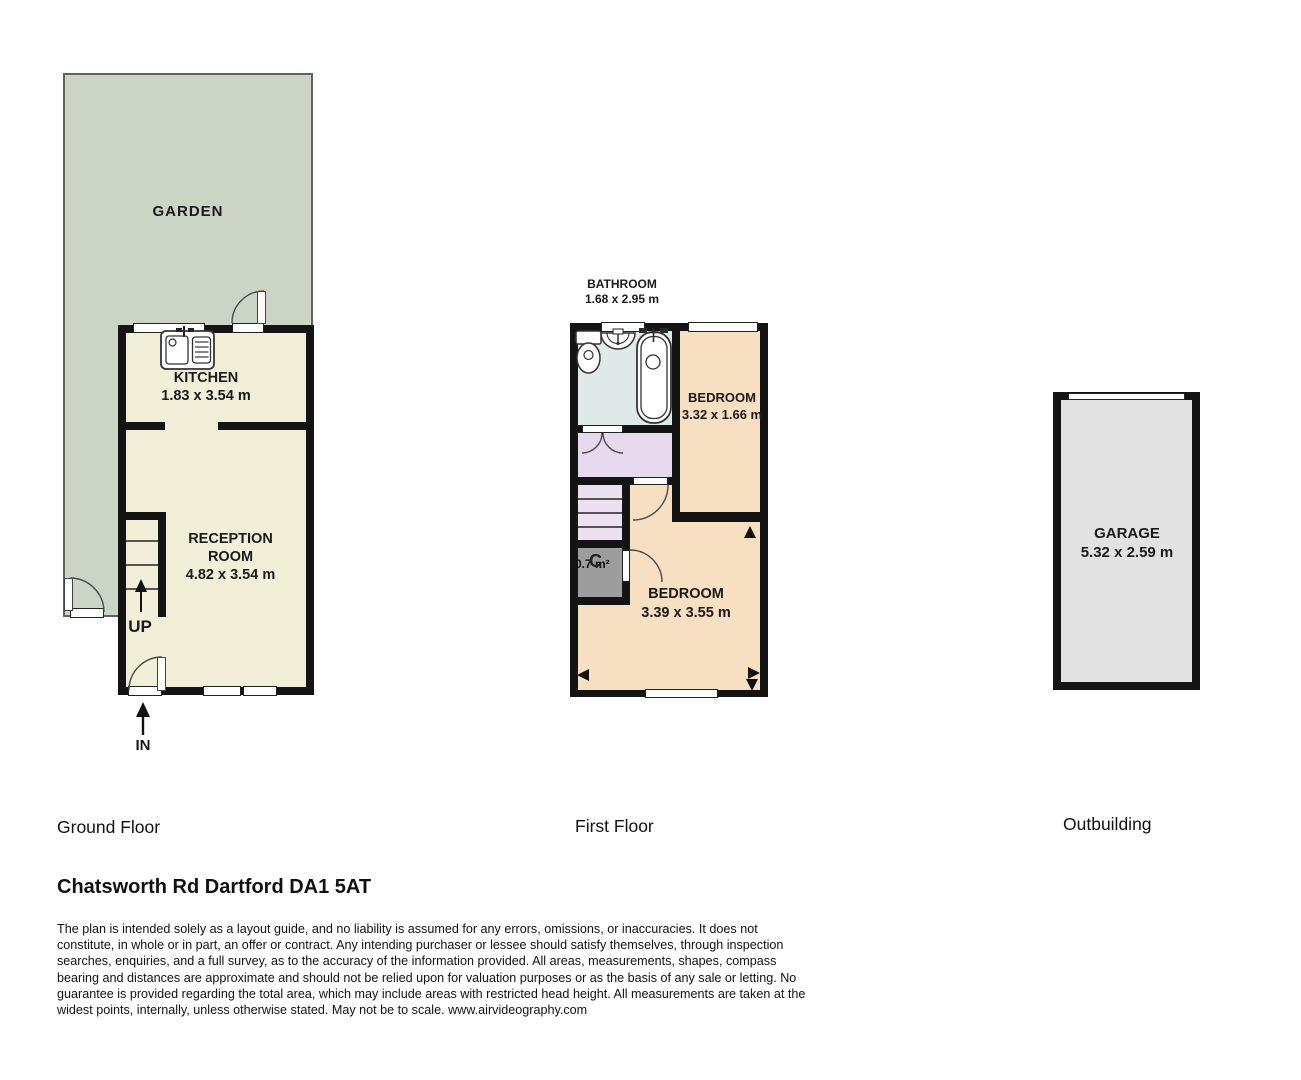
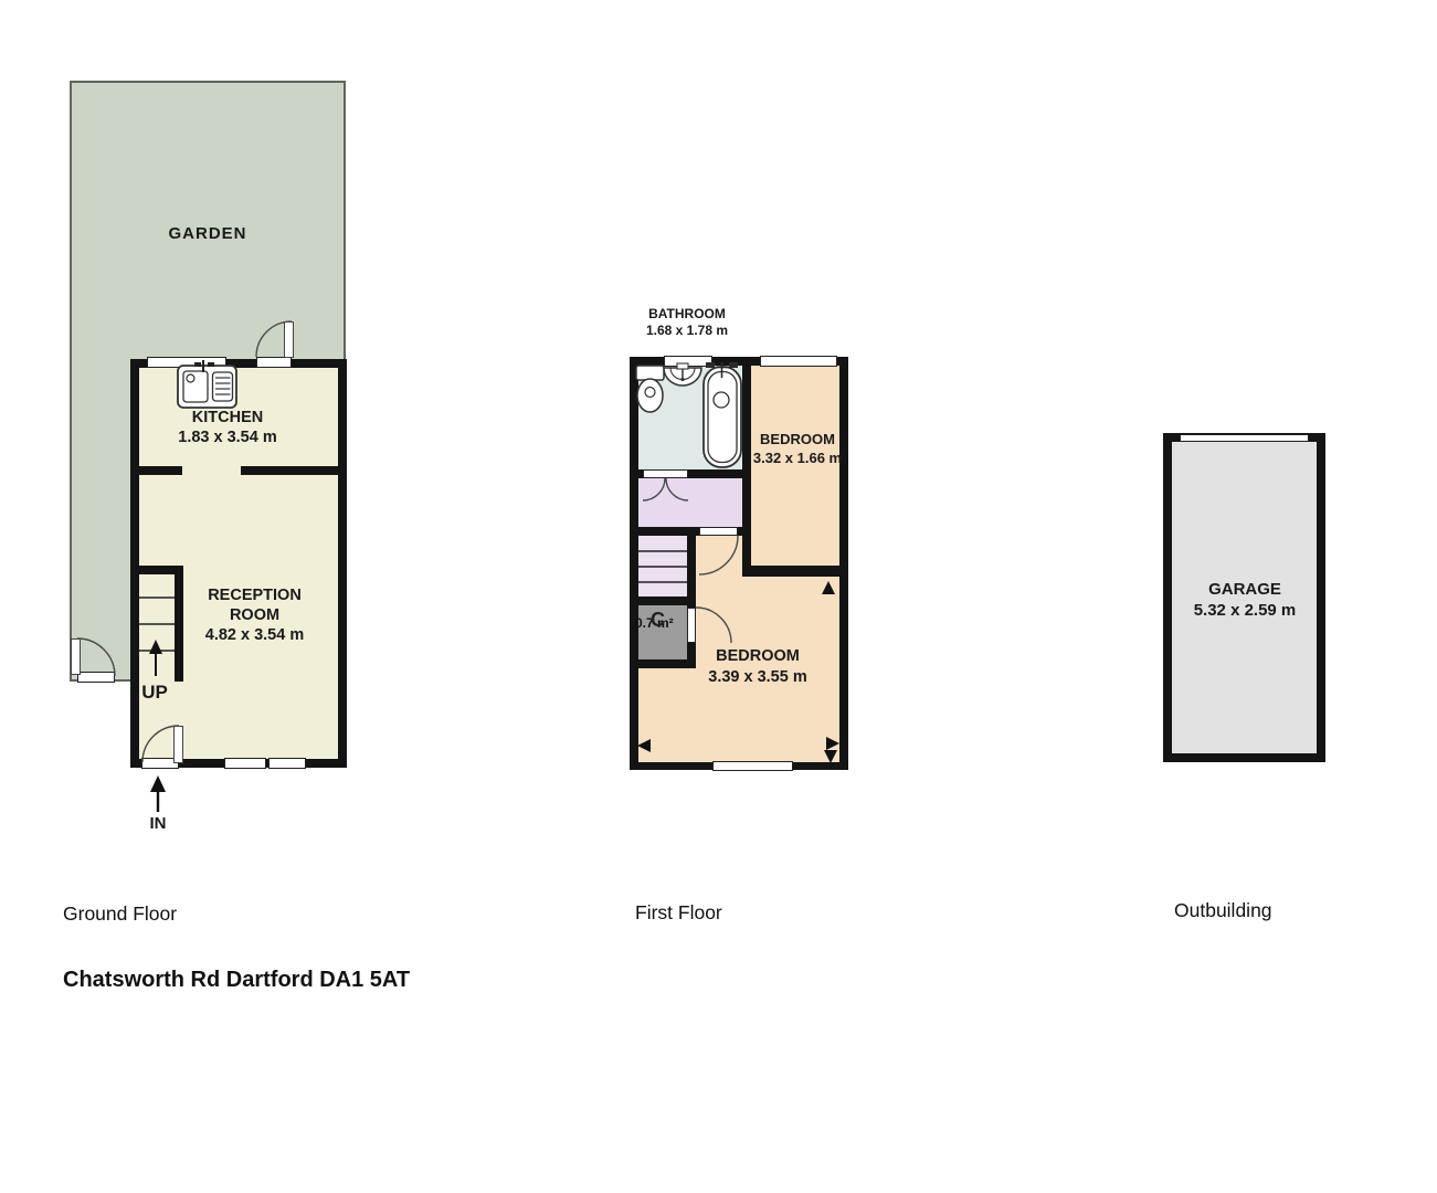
  GARDEN
  KITCHEN
  1.83 x 3.54 m
  RECEPTION
  ROOM
  4.82 x 3.54 m
  UP
  IN
  Ground Floor
  BATHROOM
- 1.68 x 2.95 m
+ 1.68 x 1.78 m
  BEDROOM
  3.32 x 1.66 m
  BEDROOM
  3.39 x 3.55 m
  0.7 m²
  C
  First Floor
  GARAGE
  5.32 x 2.59 m
  Outbuilding
  Chatsworth Rd Dartford DA1 5AT
- The plan is intended solely as a layout guide, and no liability is assumed for any errors, omissions, or inaccuracies. It does not constitute, in whole or in part, an offer or contract. Any intending purchaser or lessee should satisfy themselves, through inspection searches, enquiries, and a full survey, as to the accuracy of the information provided. All areas, measurements, shapes, compass bearing and distances are approximate and should not be relied upon for valuation purposes or as the basis of any sale or letting. No guarantee is provided regarding the total area, which may include areas with restricted head height. All measurements are taken at the widest points, internally, unless otherwise stated. May not be to scale. www.airvideography.com
